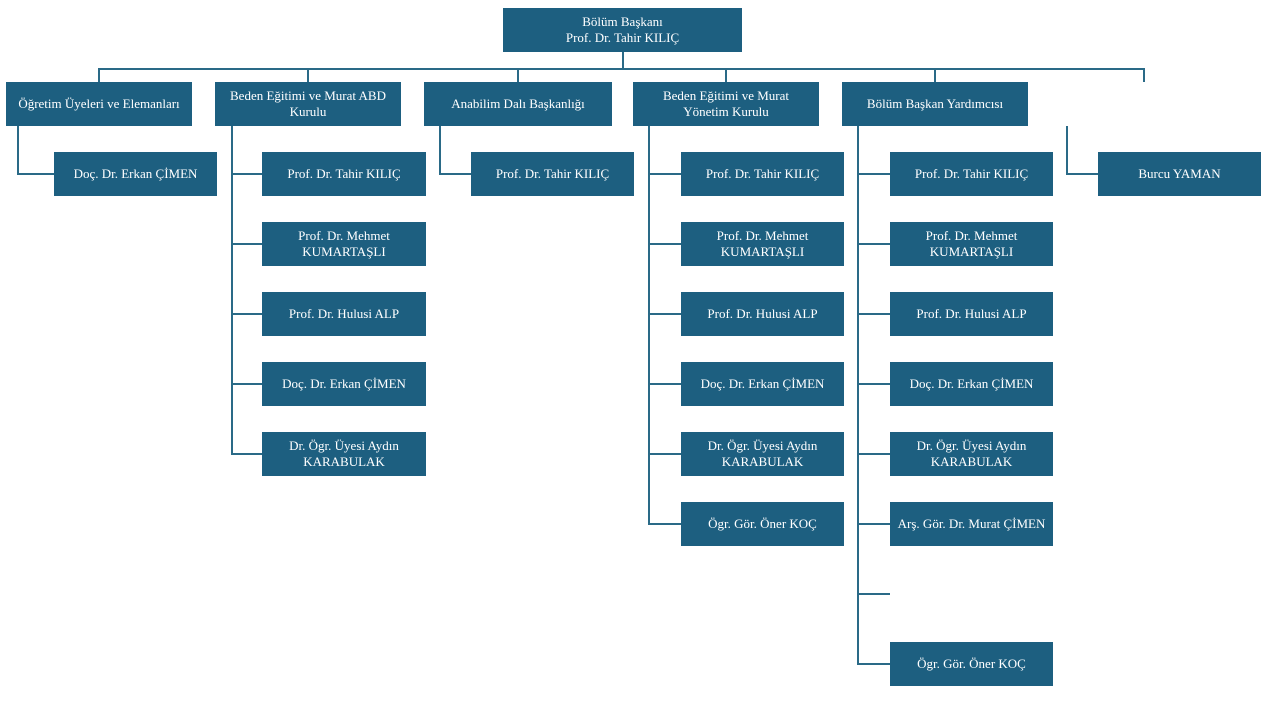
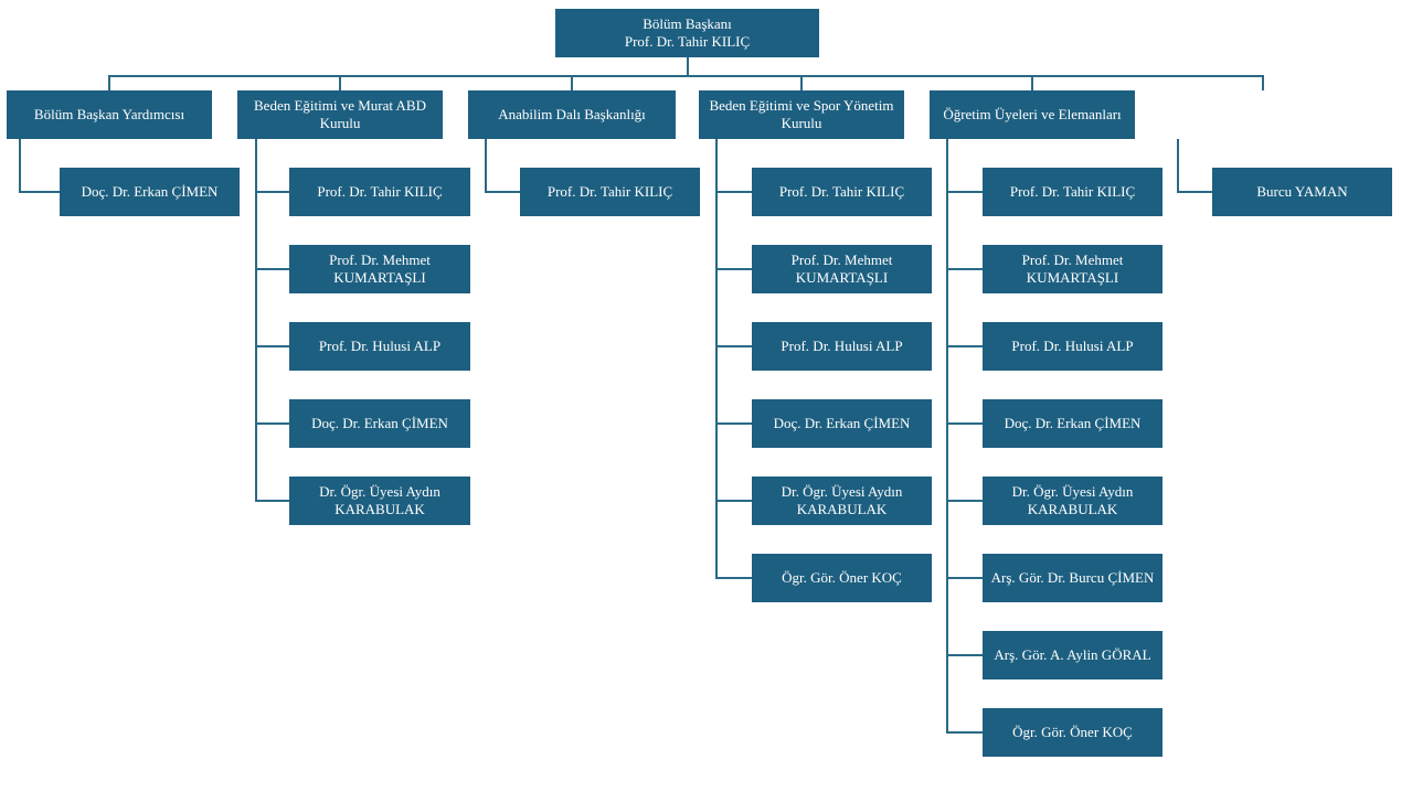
  Bölüm Başkanı
  Prof. Dr. Tahir KILIÇ
- Öğretim Üyeleri ve Elemanları
+ Bölüm Başkan Yardımcısı
  Doç. Dr. Erkan ÇİMEN
  Beden Eğitimi ve Murat ABD Kurulu
  Prof. Dr. Tahir KILIÇ
  Prof. Dr. Mehmet KUMARTAŞLI
  Prof. Dr. Hulusi ALP
  Doç. Dr. Erkan ÇİMEN
  Dr. Ögr. Üyesi Aydın KARABULAK
  Anabilim Dalı Başkanlığı
  Prof. Dr. Tahir KILIÇ
- Beden Eğitimi ve Murat Yönetim Kurulu
+ Beden Eğitimi ve Spor Yönetim Kurulu
  Prof. Dr. Tahir KILIÇ
  Prof. Dr. Mehmet KUMARTAŞLI
  Prof. Dr. Hulusi ALP
  Doç. Dr. Erkan ÇİMEN
  Dr. Ögr. Üyesi Aydın KARABULAK
  Ögr. Gör. Öner KOÇ
- Bölüm Başkan Yardımcısı
+ Öğretim Üyeleri ve Elemanları
  Prof. Dr. Tahir KILIÇ
  Prof. Dr. Mehmet KUMARTAŞLI
  Prof. Dr. Hulusi ALP
  Doç. Dr. Erkan ÇİMEN
  Dr. Ögr. Üyesi Aydın KARABULAK
- Arş. Gör. Dr. Murat ÇİMEN
+ Arş. Gör. Dr. Burcu ÇİMEN
+ Arş. Gör. A. Aylin GÖRAL
  Ögr. Gör. Öner KOÇ
  Burcu YAMAN
